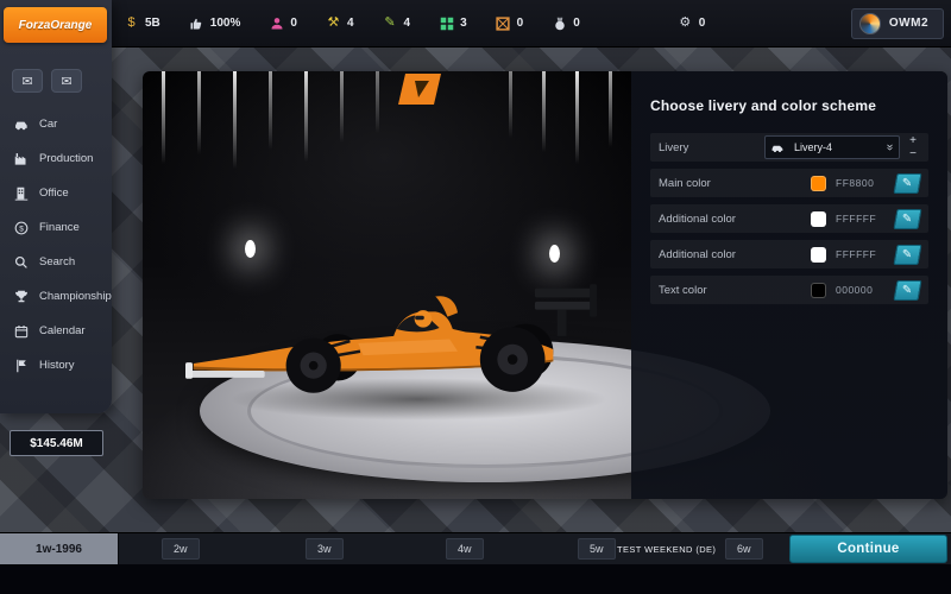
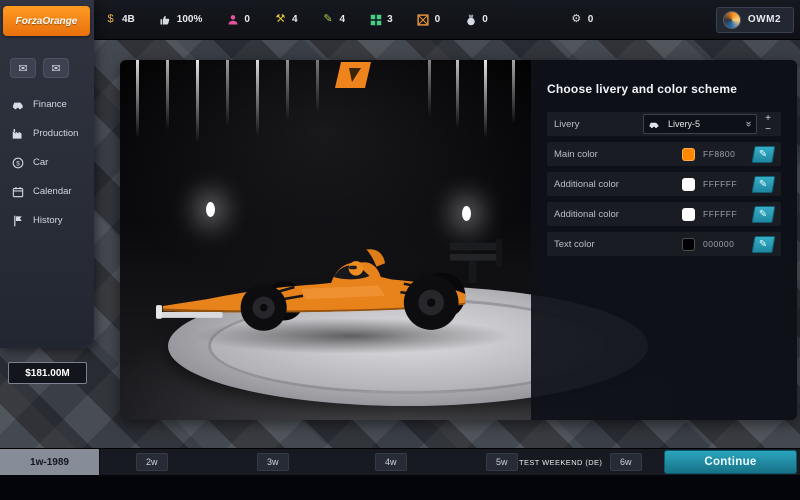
  $
- 5B
+ 4B
  100%
  0
  ⚒
  4
  ✎
  4
  3
  0
  0
  ⚙
  0
  OWM2
  ForzaOrange
  ✉
  ✉
- Car
+ Finance
  Production
- Office
- Finance
+ Car
- Search
- Championship
  Calendar
  History
- $145.46M
+ $181.00M
  Choose livery and color scheme
  Livery
- Livery-4
+ Livery-5
  +
  −
  Main color
  FF8800
  Additional color
  FFFFFF
  Additional color
  FFFFFF
  Text color
  000000
- 1w-1996
+ 1w-1989
  2w
  3w
  4w
  5w
  TEST WEEKEND (DE)
  6w
  Continue
